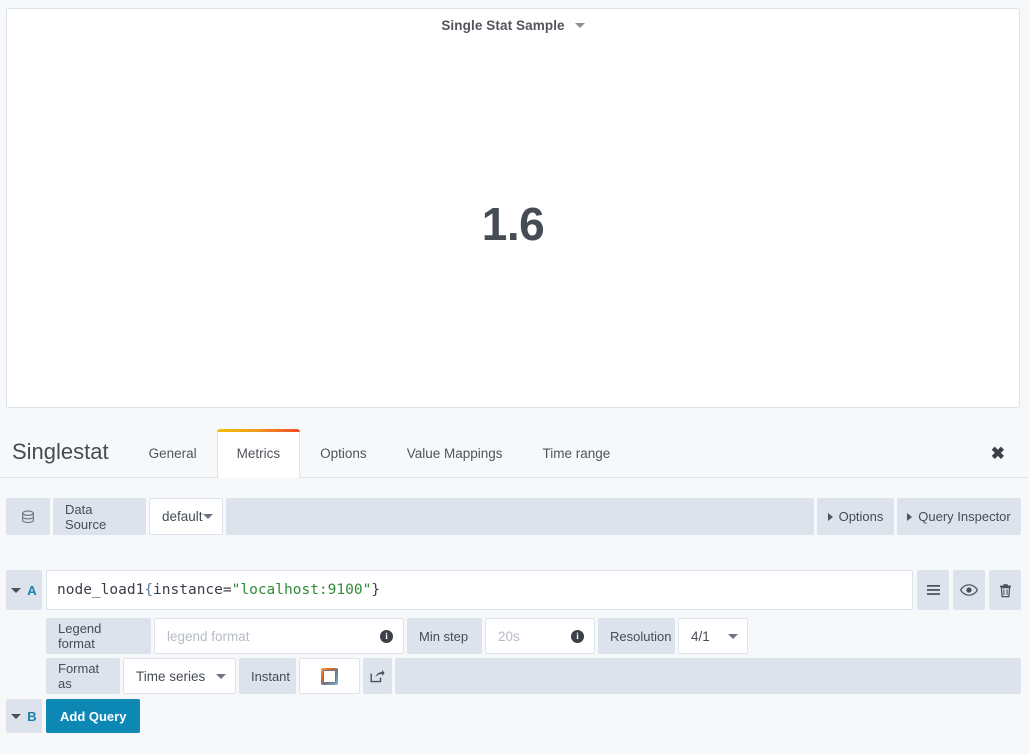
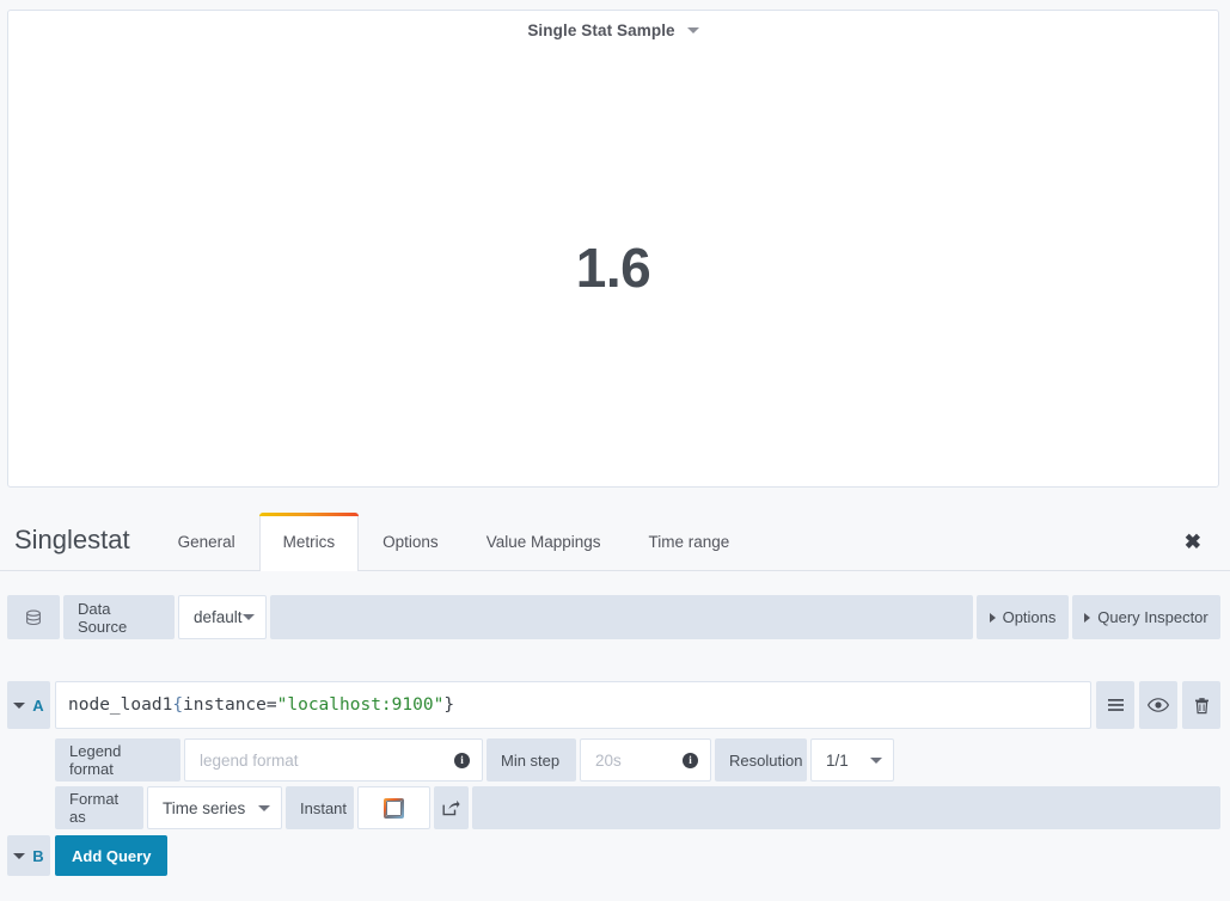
  Single Stat Sample
  1.6
  Singlestat
  General
  Metrics
  Options
  Value Mappings
  Time range
  ✖
  Data Source
  default
  Options
  Query Inspector
  A
  node_load1
  {
  instance=
  "localhost:9100"
  }
  Legend format
  legend format
  i
  Min step
  20s
  i
  Resolution
- 4/1
+ 1/1
  Format as
  Time series
  Instant
  B
  Add Query
